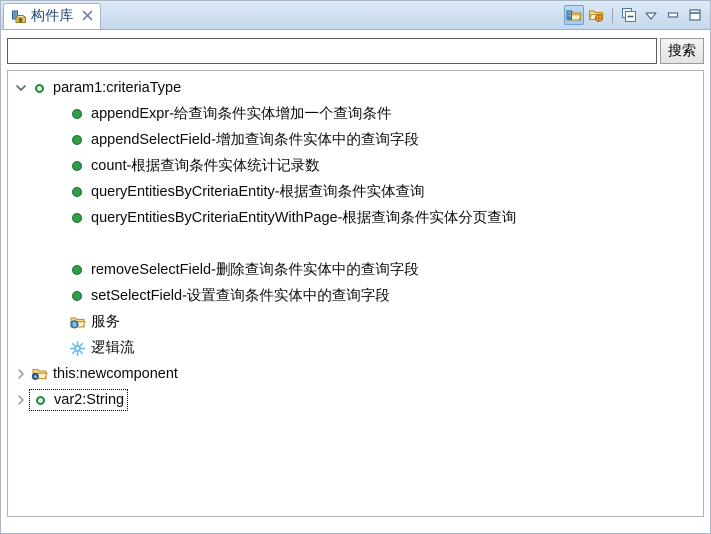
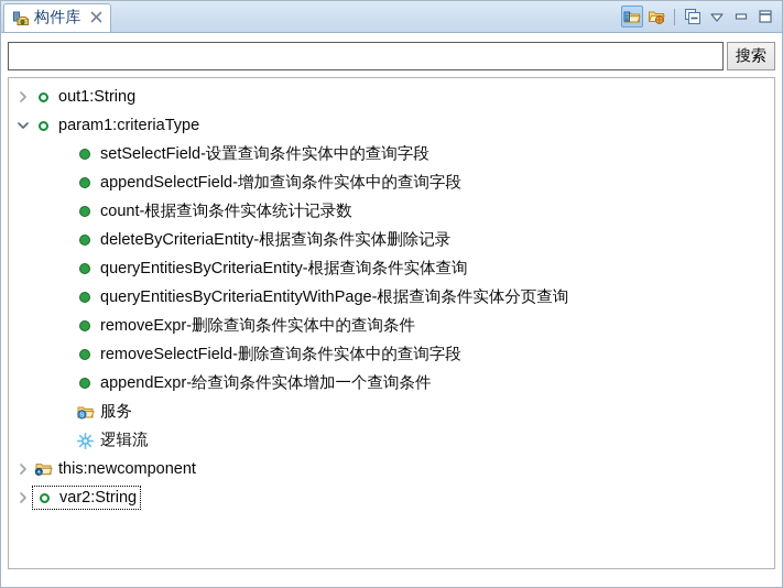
  构件库
  搜索
+ out1:String
  param1:criteriaType
- appendExpr-给查询条件实体增加一个查询条件
+ setSelectField-设置查询条件实体中的查询字段
  appendSelectField-增加查询条件实体中的查询字段
  count-根据查询条件实体统计记录数
+ deleteByCriteriaEntity-根据查询条件实体删除记录
  queryEntitiesByCriteriaEntity-根据查询条件实体查询
  queryEntitiesByCriteriaEntityWithPage-根据查询条件实体分页查询
+ removeExpr-删除查询条件实体中的查询条件
  removeSelectField-删除查询条件实体中的查询字段
- setSelectField-设置查询条件实体中的查询字段
+ appendExpr-给查询条件实体增加一个查询条件
  服务
  逻辑流
  this:newcomponent
  var2:String
